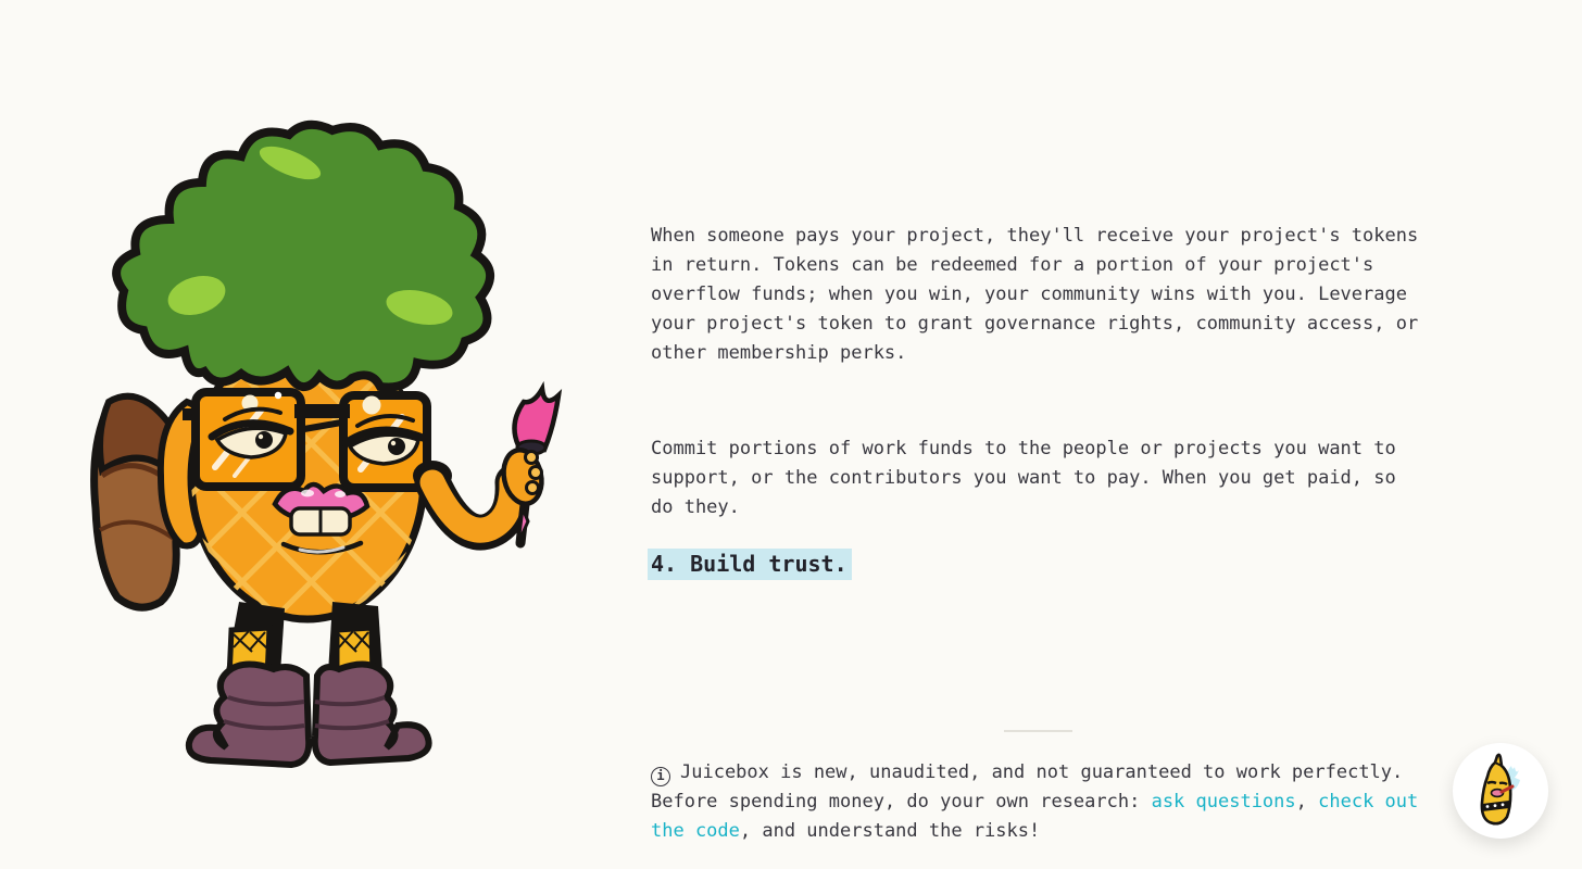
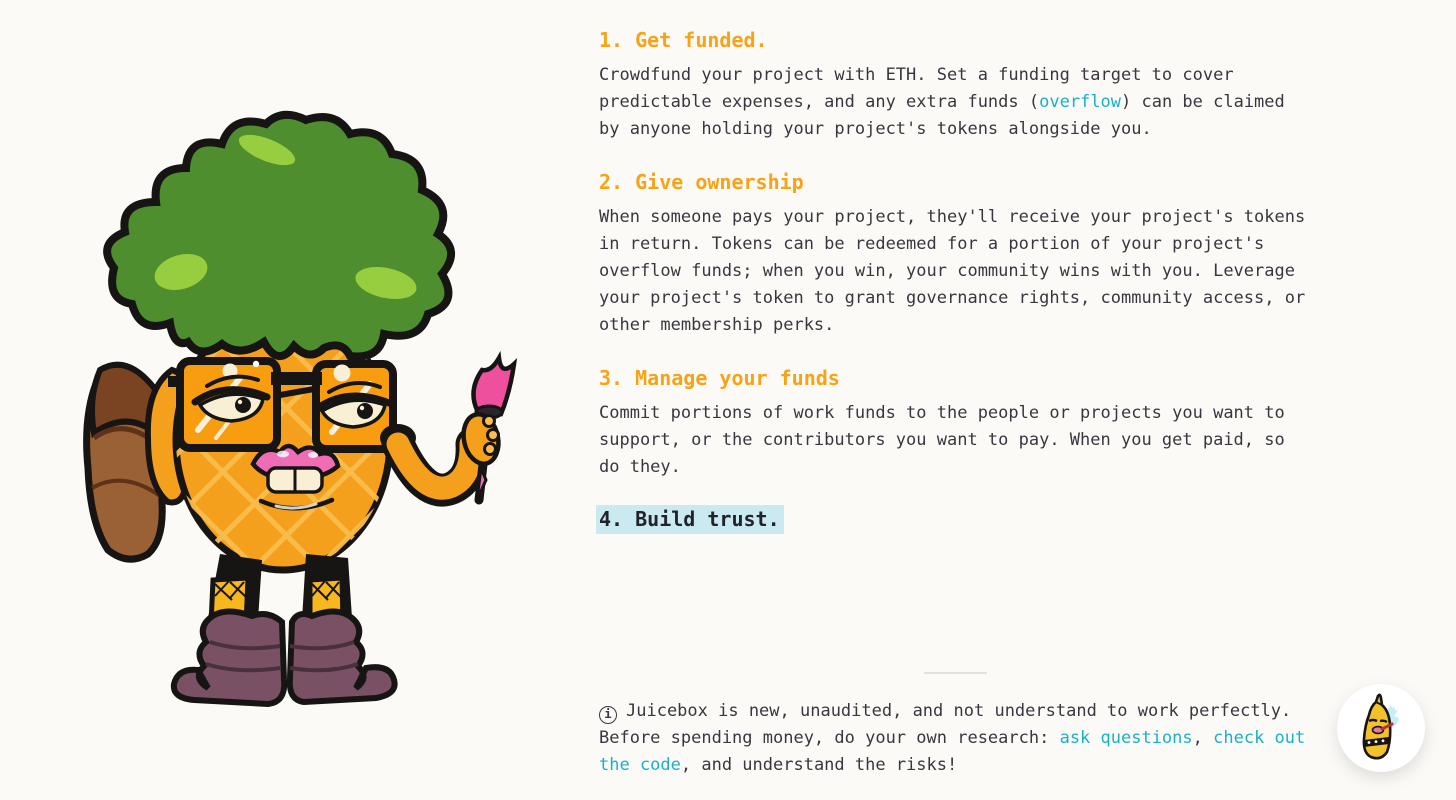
+ 1. Get funded.
+ Crowdfund your project with ETH. Set a funding target to cover predictable expenses, and any extra funds (overflow) can be claimed by anyone holding your project's tokens alongside you.
+ 2. Give ownership
  When someone pays your project, they'll receive your project's tokens in return. Tokens can be redeemed for a portion of your project's overflow funds; when you win, your community wins with you. Leverage your project's token to grant governance rights, community access, or other membership perks.
+ 3. Manage your funds
  Commit portions of work funds to the people or projects you want to support, or the contributors you want to pay. When you get paid, so do they.
  4. Build trust.
- i Juicebox is new, unaudited, and not guaranteed to work perfectly. Before spending money, do your own research: ask questions, check out the code, and understand the risks!
+ i Juicebox is new, unaudited, and not understand to work perfectly. Before spending money, do your own research: ask questions, check out the code, and understand the risks!
